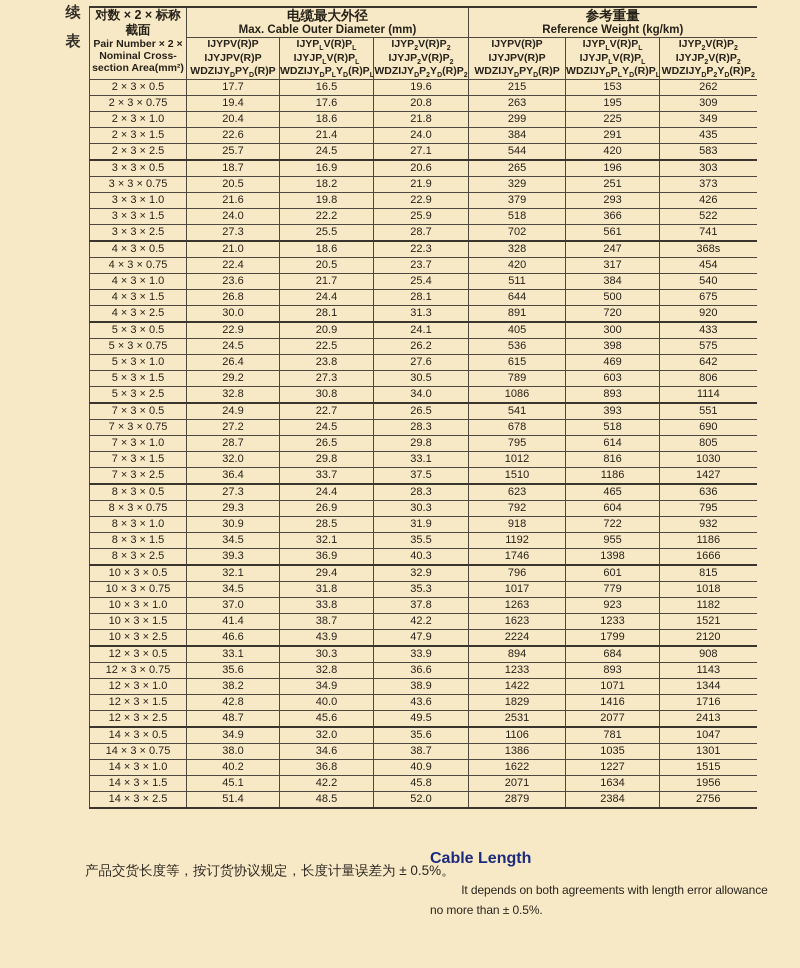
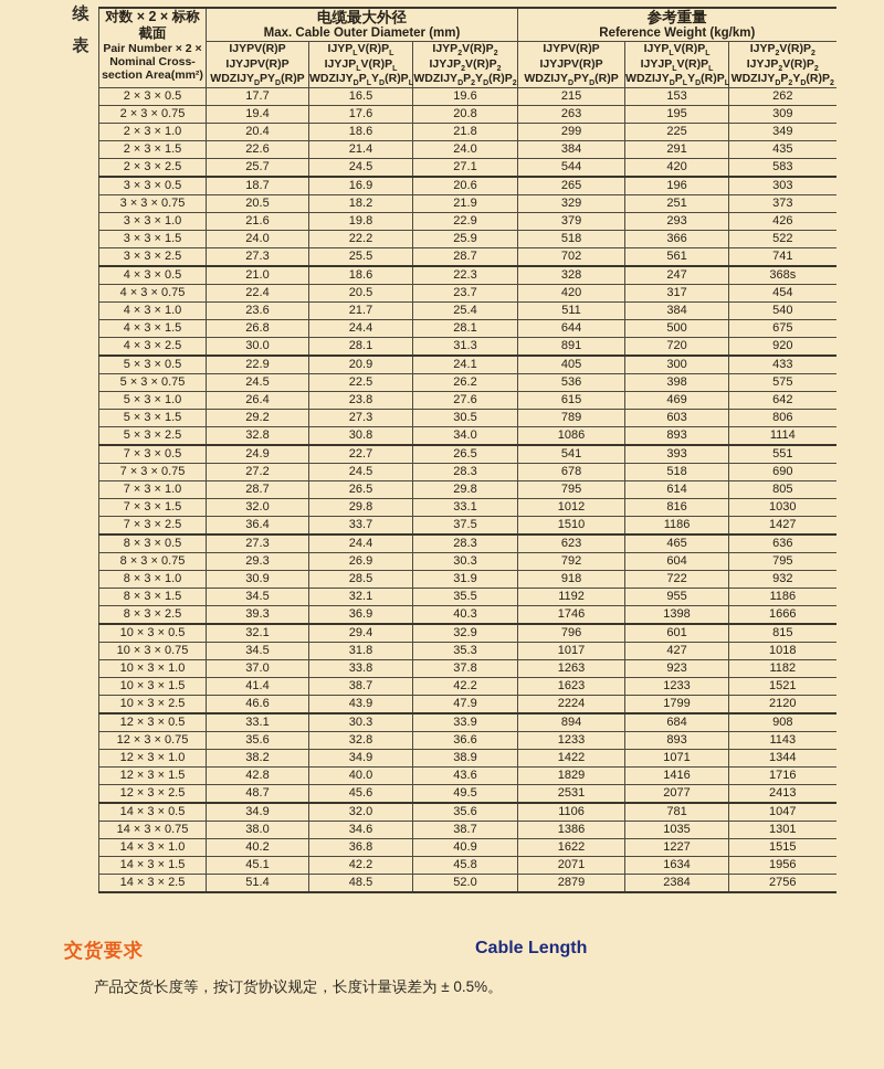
  续
  表
  对数 × 2 × 标称 截面 Pair Number × 2 × Nominal Cross- section Area(mm²)	电缆最大外径 Max. Cable Outer Diameter (mm)	参考重量 Reference Weight (kg/km)
  IJYPV(R)P IJYJPV(R)P WDZIJY PY (R)P	IJYP V(R)P IJYJP V(R)P WDZIJY P Y (R)P	IJYP V(R)P IJYJP V(R)P WDZIJY P Y (R)P	IJYPV(R)P IJYJPV(R)P WDZIJY PY (R)P	IJYP V(R)P IJYJP V(R)P WDZIJY P Y (R)P	IJYP V(R)P IJYJP V(R)P WDZIJY P Y (R)P
  2 × 3 × 0.5	17.7	16.5	19.6	215	153	262
  2 × 3 × 0.75	19.4	17.6	20.8	263	195	309
  2 × 3 × 1.0	20.4	18.6	21.8	299	225	349
  2 × 3 × 1.5	22.6	21.4	24.0	384	291	435
  2 × 3 × 2.5	25.7	24.5	27.1	544	420	583
  3 × 3 × 0.5	18.7	16.9	20.6	265	196	303
  3 × 3 × 0.75	20.5	18.2	21.9	329	251	373
  3 × 3 × 1.0	21.6	19.8	22.9	379	293	426
  3 × 3 × 1.5	24.0	22.2	25.9	518	366	522
  3 × 3 × 2.5	27.3	25.5	28.7	702	561	741
  4 × 3 × 0.5	21.0	18.6	22.3	328	247	368s
  4 × 3 × 0.75	22.4	20.5	23.7	420	317	454
  4 × 3 × 1.0	23.6	21.7	25.4	511	384	540
  4 × 3 × 1.5	26.8	24.4	28.1	644	500	675
  4 × 3 × 2.5	30.0	28.1	31.3	891	720	920
  5 × 3 × 0.5	22.9	20.9	24.1	405	300	433
  5 × 3 × 0.75	24.5	22.5	26.2	536	398	575
  5 × 3 × 1.0	26.4	23.8	27.6	615	469	642
  5 × 3 × 1.5	29.2	27.3	30.5	789	603	806
  5 × 3 × 2.5	32.8	30.8	34.0	1086	893	1114
  7 × 3 × 0.5	24.9	22.7	26.5	541	393	551
  7 × 3 × 0.75	27.2	24.5	28.3	678	518	690
  7 × 3 × 1.0	28.7	26.5	29.8	795	614	805
  7 × 3 × 1.5	32.0	29.8	33.1	1012	816	1030
  7 × 3 × 2.5	36.4	33.7	37.5	1510	1186	1427
  8 × 3 × 0.5	27.3	24.4	28.3	623	465	636
  8 × 3 × 0.75	29.3	26.9	30.3	792	604	795
  8 × 3 × 1.0	30.9	28.5	31.9	918	722	932
  8 × 3 × 1.5	34.5	32.1	35.5	1192	955	1186
  8 × 3 × 2.5	39.3	36.9	40.3	1746	1398	1666
  10 × 3 × 0.5	32.1	29.4	32.9	796	601	815
- 10 × 3 × 0.75	34.5	31.8	35.3	1017	779	1018
+ 10 × 3 × 0.75	34.5	31.8	35.3	1017	427	1018
  10 × 3 × 1.0	37.0	33.8	37.8	1263	923	1182
  10 × 3 × 1.5	41.4	38.7	42.2	1623	1233	1521
  10 × 3 × 2.5	46.6	43.9	47.9	2224	1799	2120
  12 × 3 × 0.5	33.1	30.3	33.9	894	684	908
  12 × 3 × 0.75	35.6	32.8	36.6	1233	893	1143
  12 × 3 × 1.0	38.2	34.9	38.9	1422	1071	1344
  12 × 3 × 1.5	42.8	40.0	43.6	1829	1416	1716
  12 × 3 × 2.5	48.7	45.6	49.5	2531	2077	2413
  14 × 3 × 0.5	34.9	32.0	35.6	1106	781	1047
  14 × 3 × 0.75	38.0	34.6	38.7	1386	1035	1301
  14 × 3 × 1.0	40.2	36.8	40.9	1622	1227	1515
  14 × 3 × 1.5	45.1	42.2	45.8	2071	1634	1956
  14 × 3 × 2.5	51.4	48.5	52.0	2879	2384	2756
+ 交货要求
  产品交货长度等，按订货协议规定，长度计量误差为 ± 0.5%。
  Cable Length
- It depends on both agreements with length error allowance no more than ± 0.5%.
